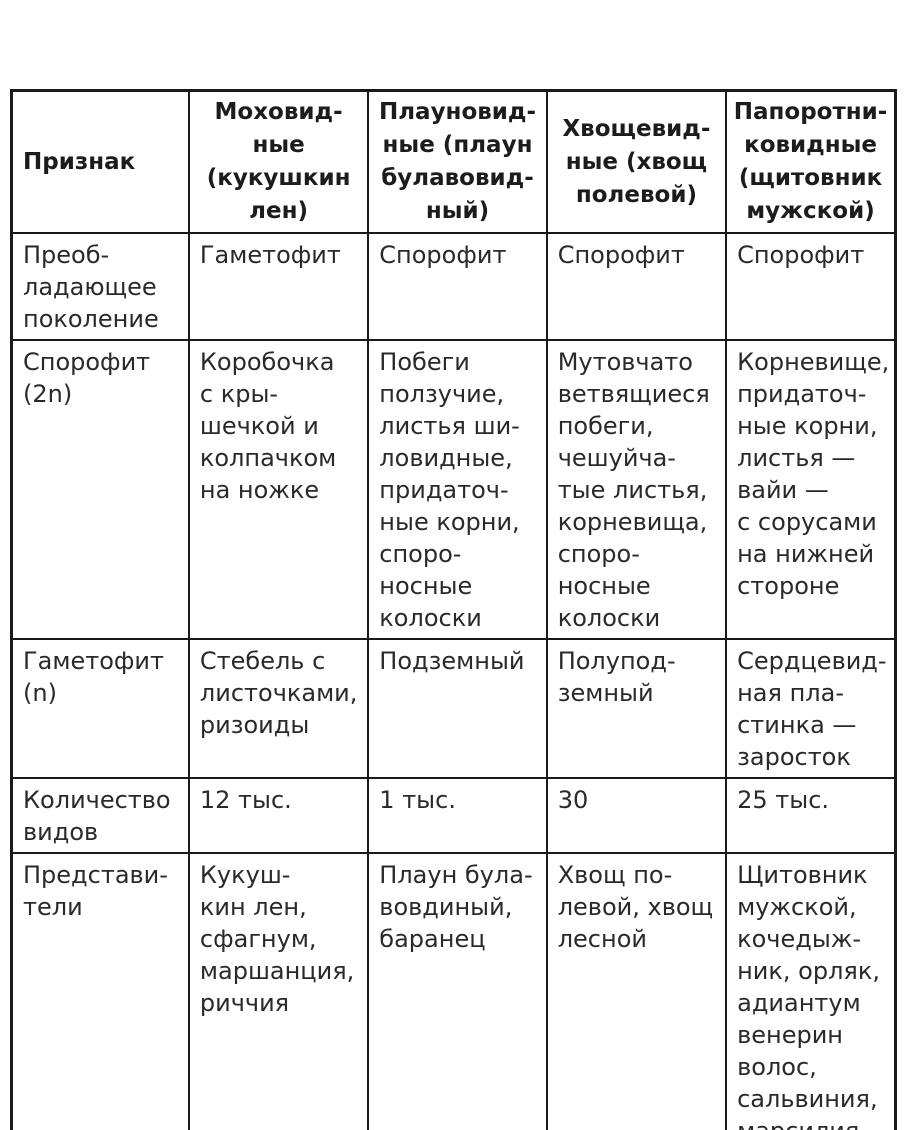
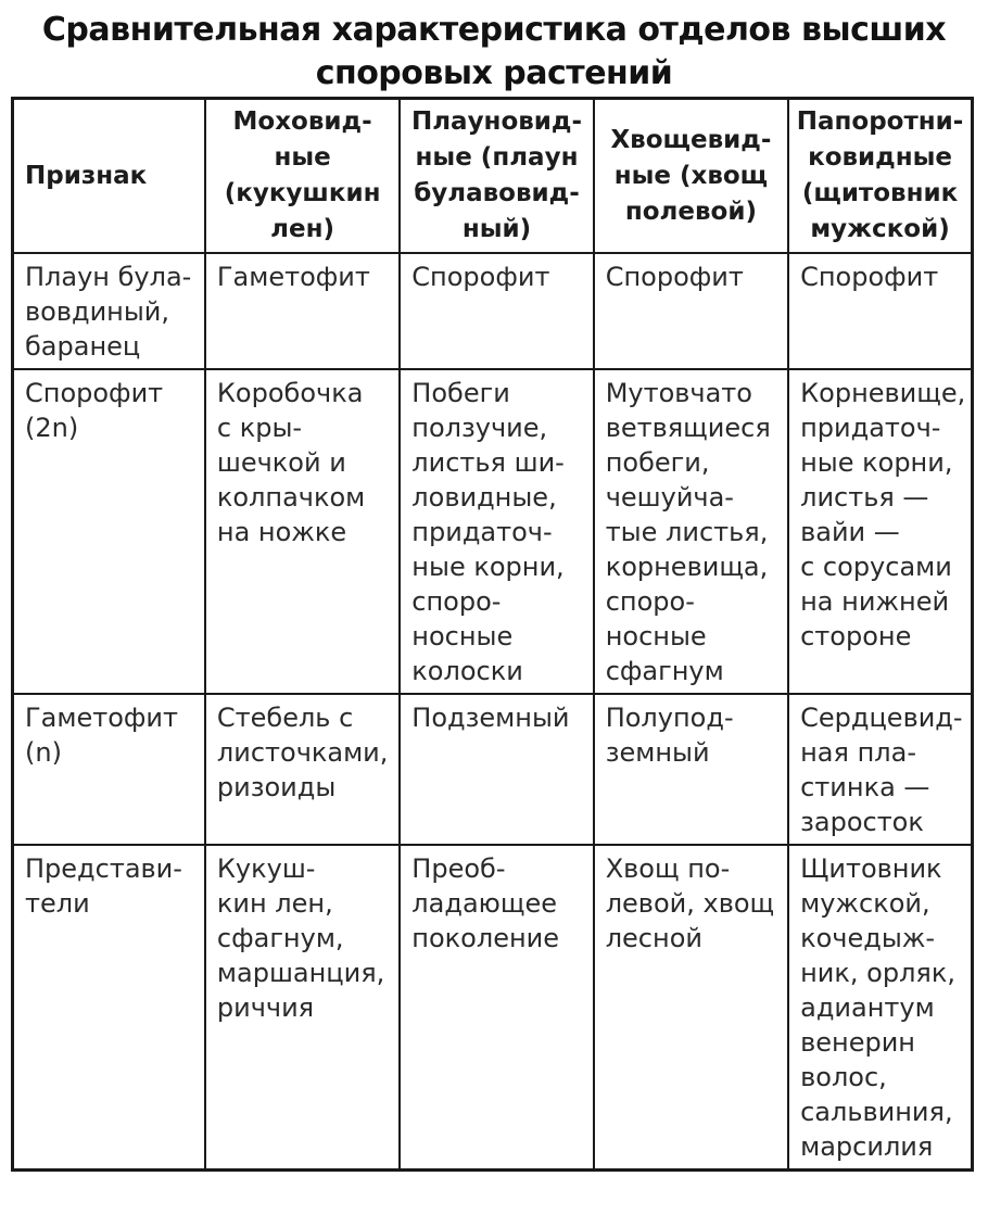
+ Сравнительная характеристика отделов высших
+ споровых растений
  Признак	Моховид- ные (кукушкин лен)	Плауновид- ные (плаун булавовид- ный)	Хвощевид- ные (хвощ полевой)	Папоротни- ковидные (щитовник мужской)
- Преоб- ладающее поколение	Гаметофит	Спорофит	Спорофит	Спорофит
+ Плаун була- вовдиный, баранец	Гаметофит	Спорофит	Спорофит	Спорофит
- Спорофит (2n)	Коробочка с кры- шечкой и колпачком на ножке	Побеги ползучие, листья ши- ловидные, придаточ- ные корни, споро- носные колоски	Мутовчато ветвящиеся побеги, чешуйча- тые листья, корневища, споро- носные колоски	Корневище, придаточ- ные корни, листья — вайи — с сорусами на нижней стороне
+ Спорофит (2n)	Коробочка с кры- шечкой и колпачком на ножке	Побеги ползучие, листья ши- ловидные, придаточ- ные корни, споро- носные колоски	Мутовчато ветвящиеся побеги, чешуйча- тые листья, корневища, споро- носные сфагнум	Корневище, придаточ- ные корни, листья — вайи — с сорусами на нижней стороне
  Гаметофит (n)	Стебель с листочками, ризоиды	Подземный	Полупод- земный	Сердцевид- ная пла- стинка — заросток
- Количество видов	12 тыс.	1 тыс.	30	25 тыс.
- Представи- тели	Кукуш- кин лен, сфагнум, маршанция, риччия	Плаун була- вовдиный, баранец	Хвощ по- левой, хвощ лесной	Щитовник мужской, кочедыж- ник, орляк, адиантум венерин волос, сальвиния,
+ Представи- тели	Кукуш- кин лен, сфагнум, маршанция, риччия	Преоб- ладающее поколение	Хвощ по- левой, хвощ лесной	Щитовник мужской, кочедыж- ник, орляк, адиантум венерин волос, сальвиния, марсилия
